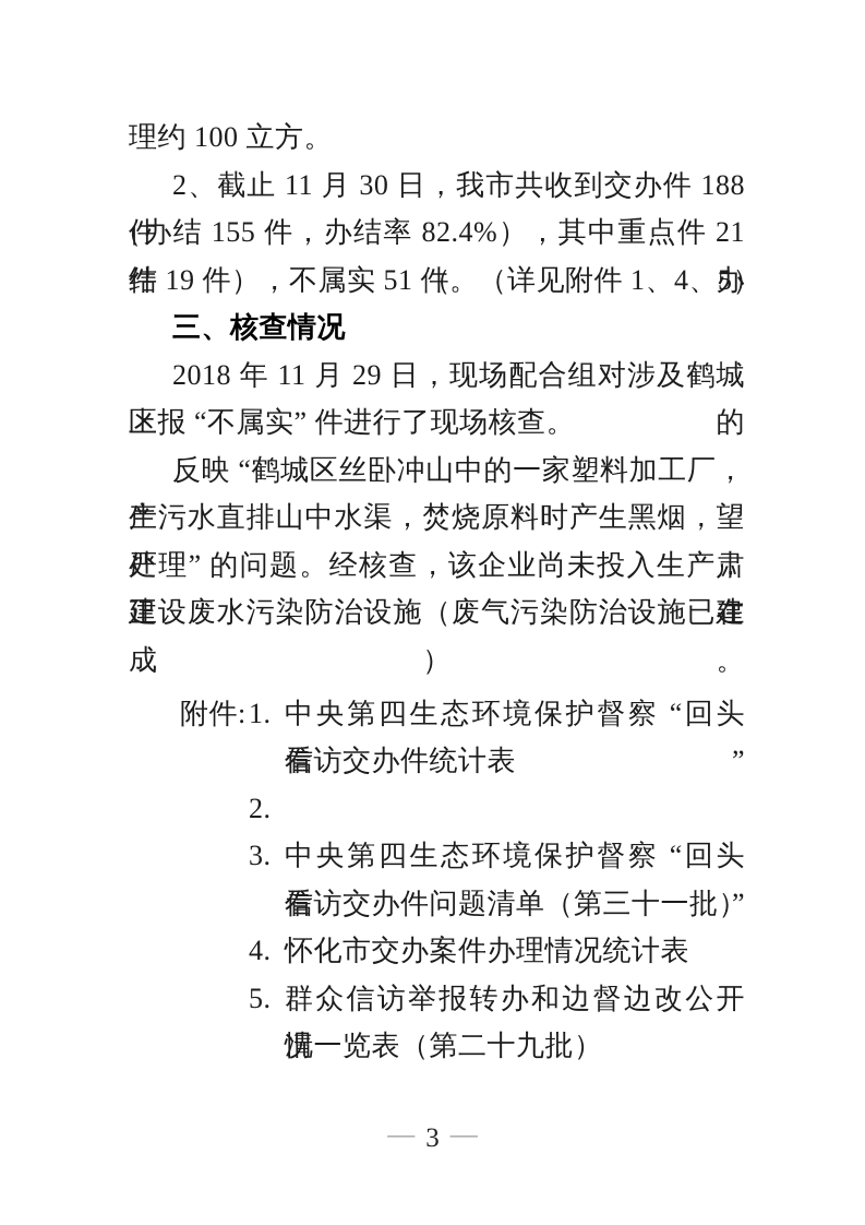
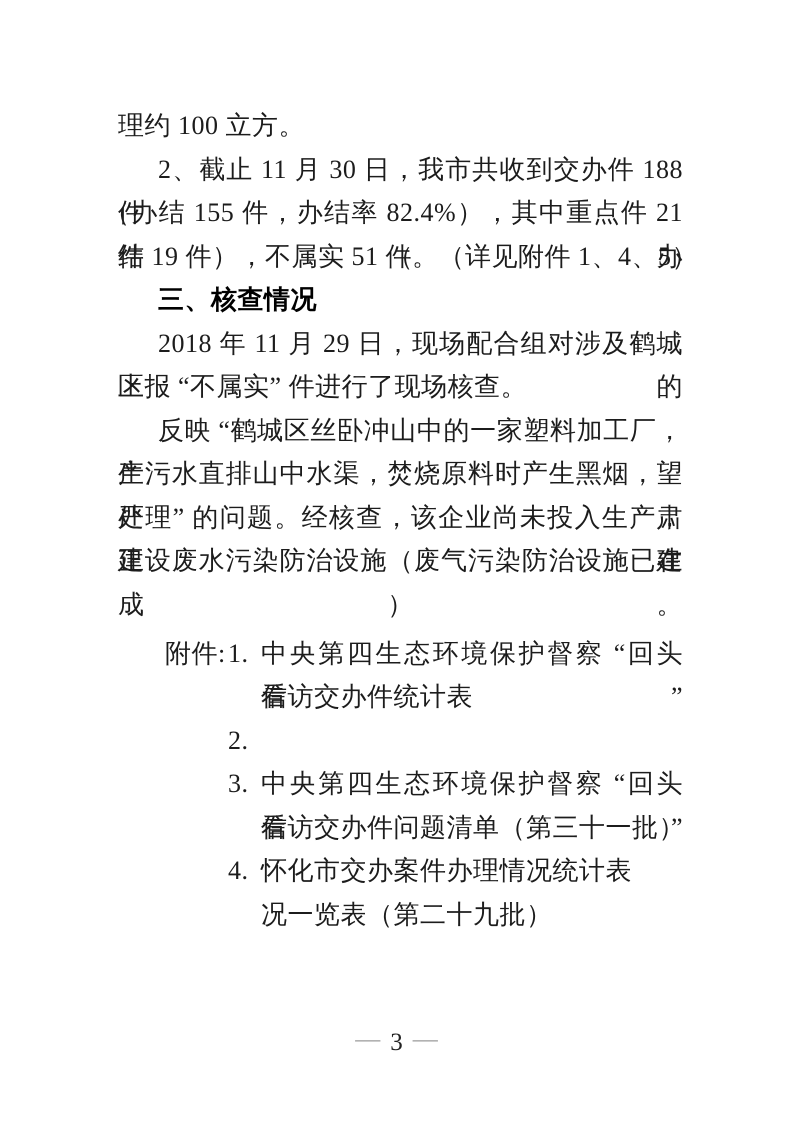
  理约 100 立方。
  2、截止 11 月 30 日，我市共收到交办件 188 件
  （办结 155 件，办结率 82.4%），其中重点件 21 件（办
  结 19 件），不属实 51 件。（详见附件 1、4、5）
  三、核查情况
  2018 年 11 月 29 日，现场配合组对涉及鹤城区的
  上报 “不属实” 件进行了现场核查。
  反映 “鹤城区丝卧冲山中的一家塑料加工厂，生
  产污水直排山中水渠，焚烧原料时产生黑烟，望严肃
  处理” 的问题。经核查，该企业尚未投入生产，正在
  建设废水污染防治设施（废气污染防治设施已建成）。
  附件:
  1.
  中央第四生态环境保护督察 “回头看”
  信访交办件统计表
  2.
  3.
  中央第四生态环境保护督察 “回头看”
  信访交办件问题清单（第三十一批）
  4.
  怀化市交办案件办理情况统计表
- 5.
- 群众信访举报转办和边督边改公开情
  况一览表（第二十九批）
  — 3 —
